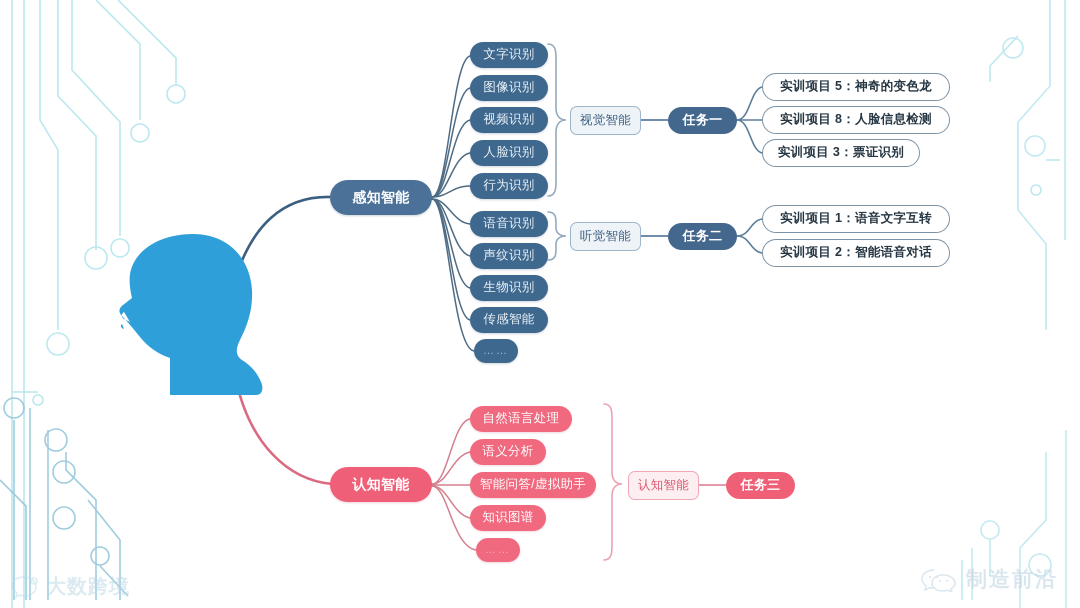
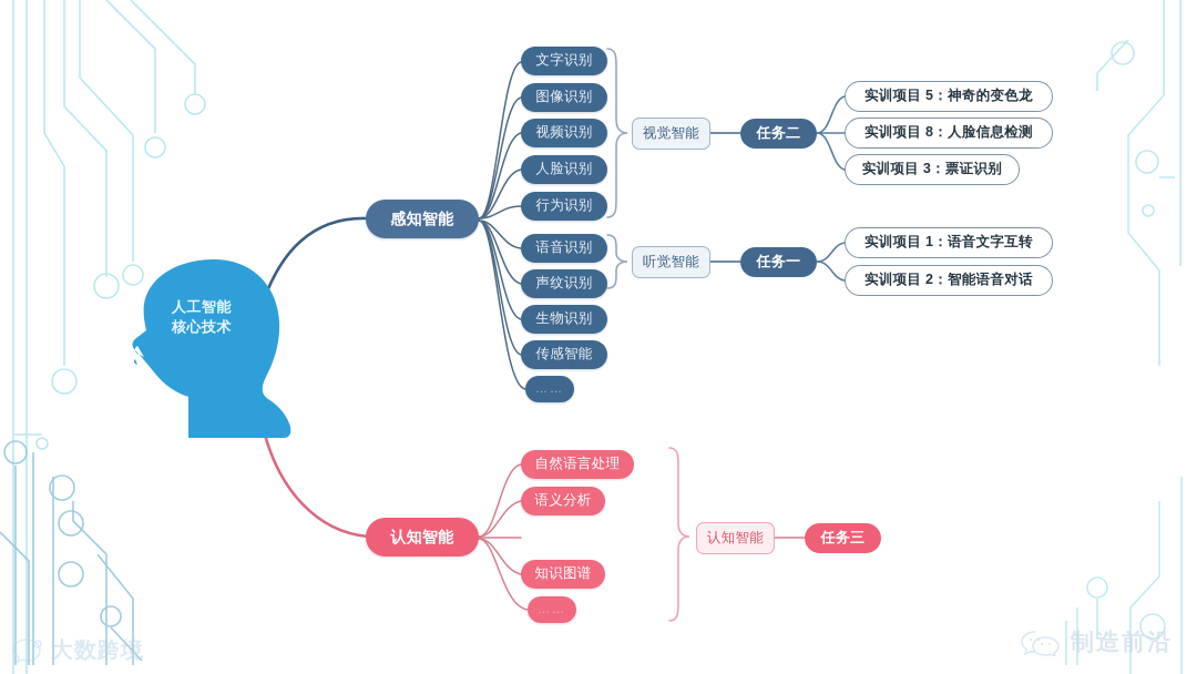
+ 人工智能
+ 核心技术
  感知智能
  文字识别
  图像识别
  视频识别
  人脸识别
  行为识别
  语音识别
  声纹识别
  生物识别
  传感智能
  ……
  视觉智能
- 任务一
+ 任务二
  实训项目 5：神奇的变色龙
  实训项目 8：人脸信息检测
  实训项目 3：票证识别
  听觉智能
- 任务二
+ 任务一
  实训项目 1：语音文字互转
  实训项目 2：智能语音对话
  认知智能
  自然语言处理
  语义分析
- 智能问答/虚拟助手
  知识图谱
  ……
  认知智能
  任务三
  大数跨境
  制造前沿
